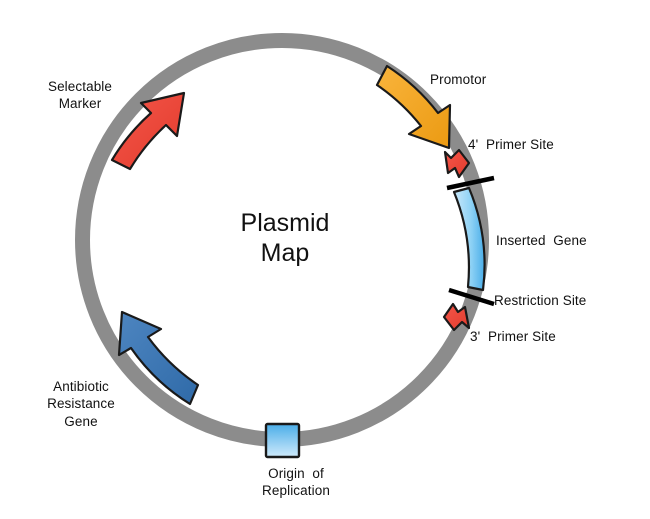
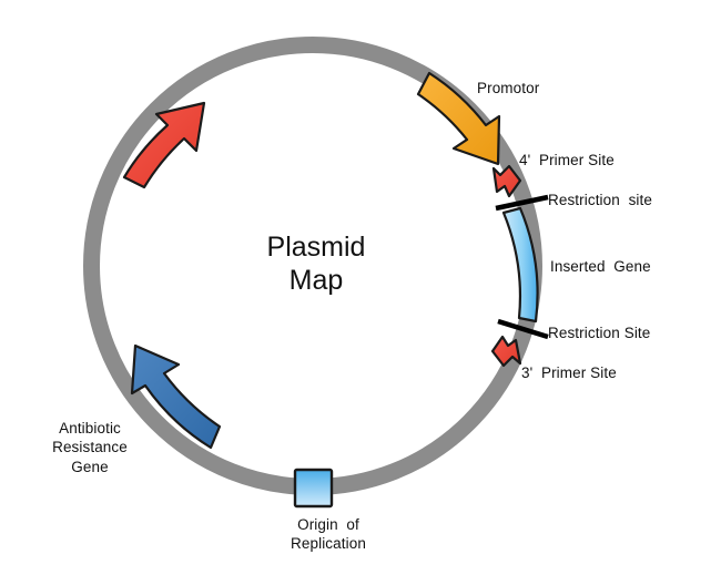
  Plasmid
  Map
- Selectable
- Marker
  Promotor
  4' Primer Site
+ Restriction site
  Inserted Gene
  Restriction Site
  3' Primer Site
  Antibiotic
  Resistance
  Gene
  Origin of
  Replication
